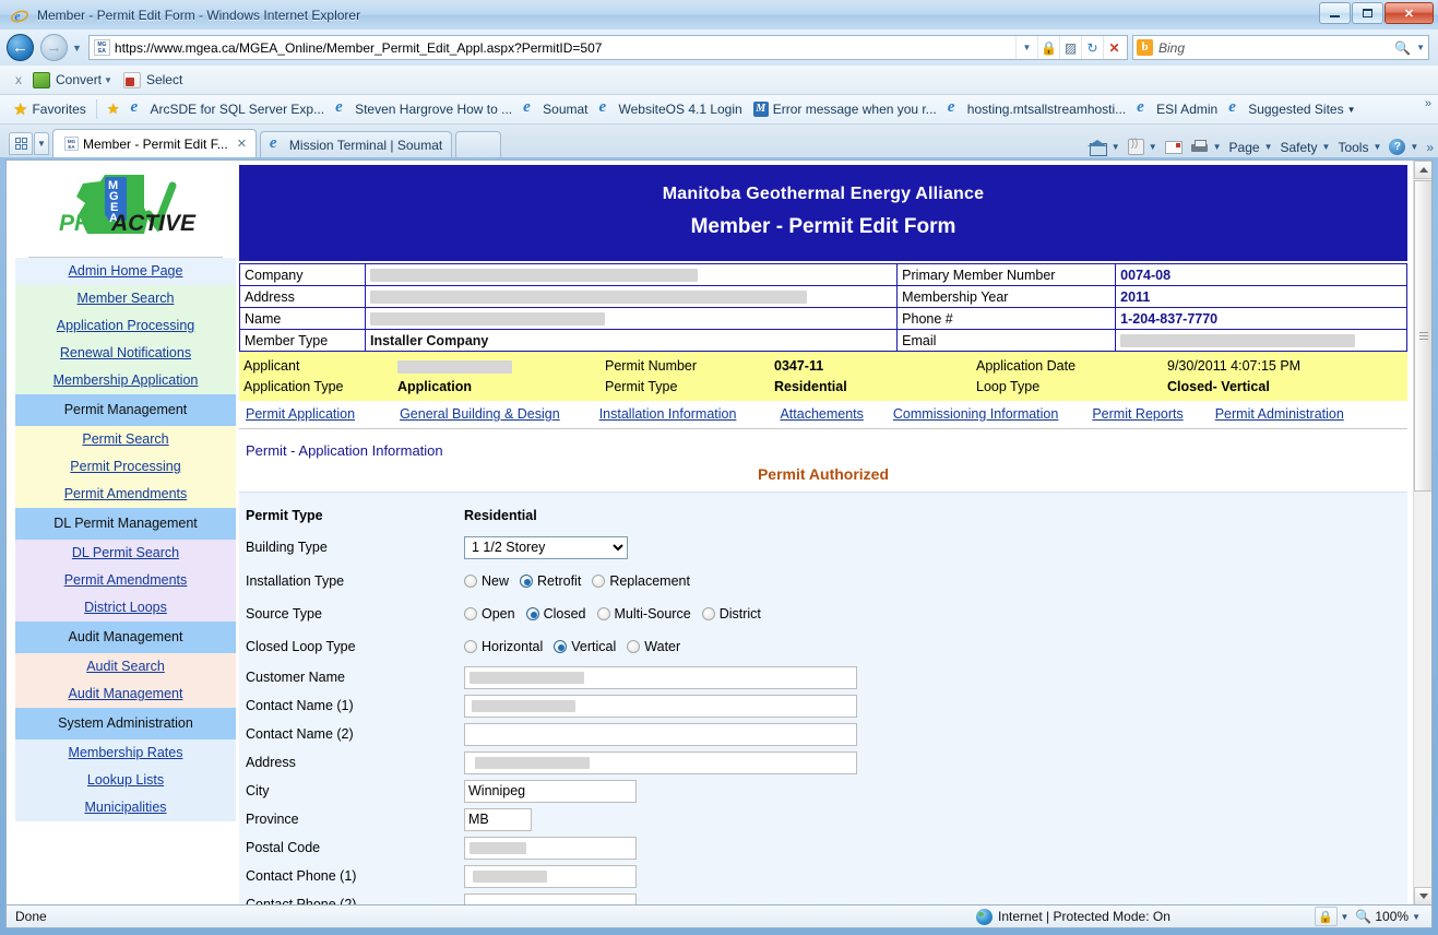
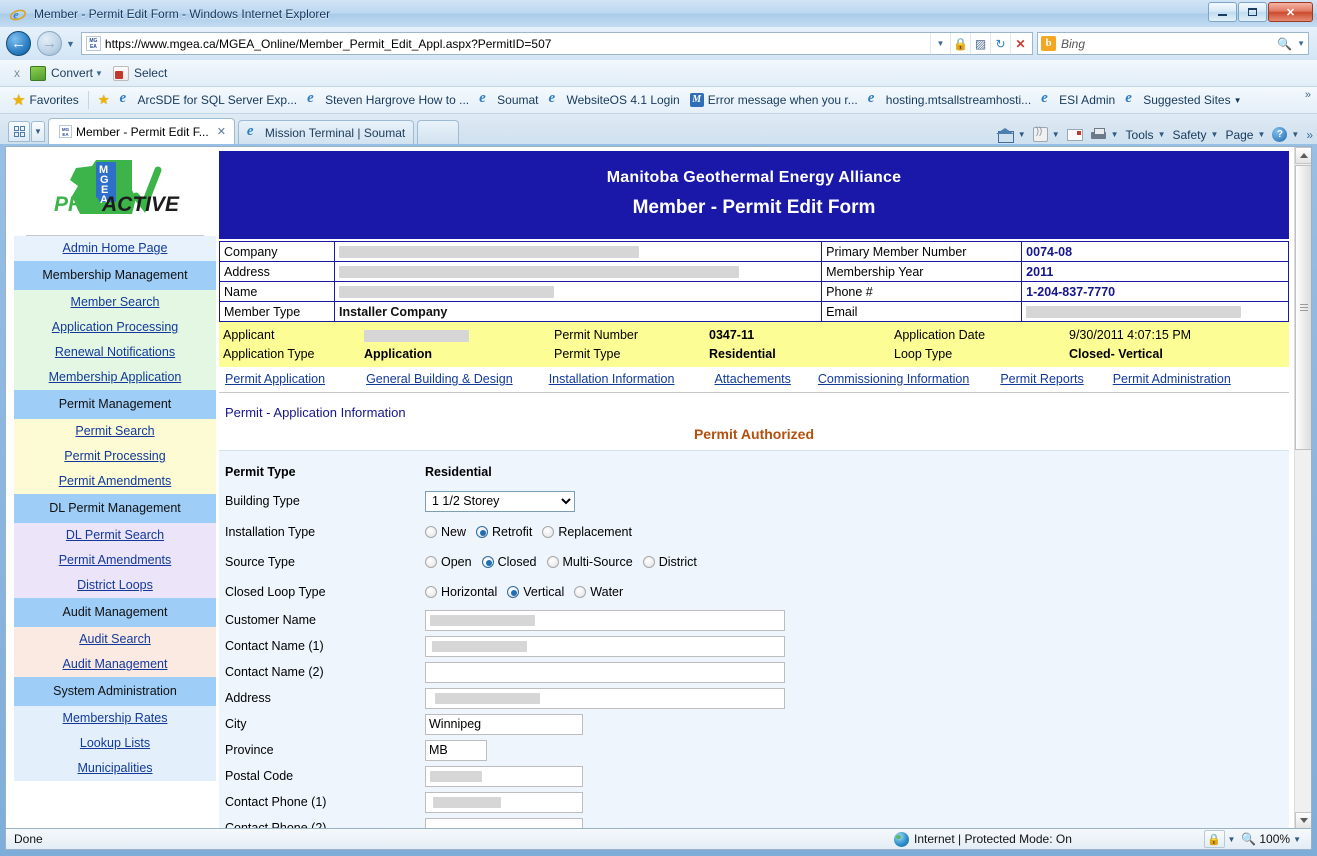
  e
  Member - Permit Edit Form - Windows Internet Explorer
  ✕
  ←
  →
  ▼
  https://www.mgea.ca/MGEA_Online/Member_Permit_Edit_Appl.aspx?PermitID=507
  ▼
  🔒
  ▨
  ↻
  ✕
  b
  Bing
  🔍
  ▼
  x
  Convert
  ▼
  Select
  ★
  Favorites
  ★
  ArcSDE for SQL Server Exp...
  Steven Hargrove How to ...
  Soumat
  WebsiteOS 4.1 Login
  M
  Error message when you r...
  hosting.mtsallstreamhosti...
  ESI Admin
  Suggested Sites
  ▼
  »
  ▼
  Member - Permit Edit F...
  ✕
  Mission Terminal | Soumat
  ▼
  ▼
  ▼
- Page
+ Tools
  ▼
  Safety
  ▼
- Tools
+ Page
  ▼
  ?
  ▼
  »
  M
  G
  E
  A
  PRO
  ACTIVE
  Admin Home Page
+ Membership Management
  Member Search
  Application Processing
  Renewal Notifications
  Membership Application
  Permit Management
  Permit Search
  Permit Processing
  Permit Amendments
  DL Permit Management
  DL Permit Search
  Permit Amendments
  District Loops
  Audit Management
  Audit Search
  Audit Management
  System Administration
  Membership Rates
  Lookup Lists
  Municipalities
  Manitoba Geothermal Energy Alliance
  Member - Permit Edit Form
  Company		Primary Member Number	0074-08
  Address		Membership Year	2011
  Name		Phone #	1-204-837-7770
  Member Type	Installer Company	Email
  Applicant
  Permit Number
  0347-11
  Application Date
  9/30/2011 4:07:15 PM
  Application Type
  Application
  Permit Type
  Residential
  Loop Type
  Closed- Vertical
  Permit Application
  General Building & Design
  Installation Information
  Attachements
  Commissioning Information
  Permit Reports
  Permit Administration
  Permit - Application Information
  Permit Authorized
  Permit Type
  Residential
  Building Type
  1 1/2 Storey
  Installation Type
  New
  Retrofit
  Replacement
  Source Type
  Open
  Closed
  Multi-Source
  District
  Closed Loop Type
  Horizontal
  Vertical
  Water
  Customer Name
  Contact Name (1)
  Contact Name (2)
  Address
  City
  Winnipeg
  Province
  MB
  Postal Code
  Contact Phone (1)
  Done
  Internet | Protected Mode: On
  🔒
  ▼
  🔍
  100%
  ▼
